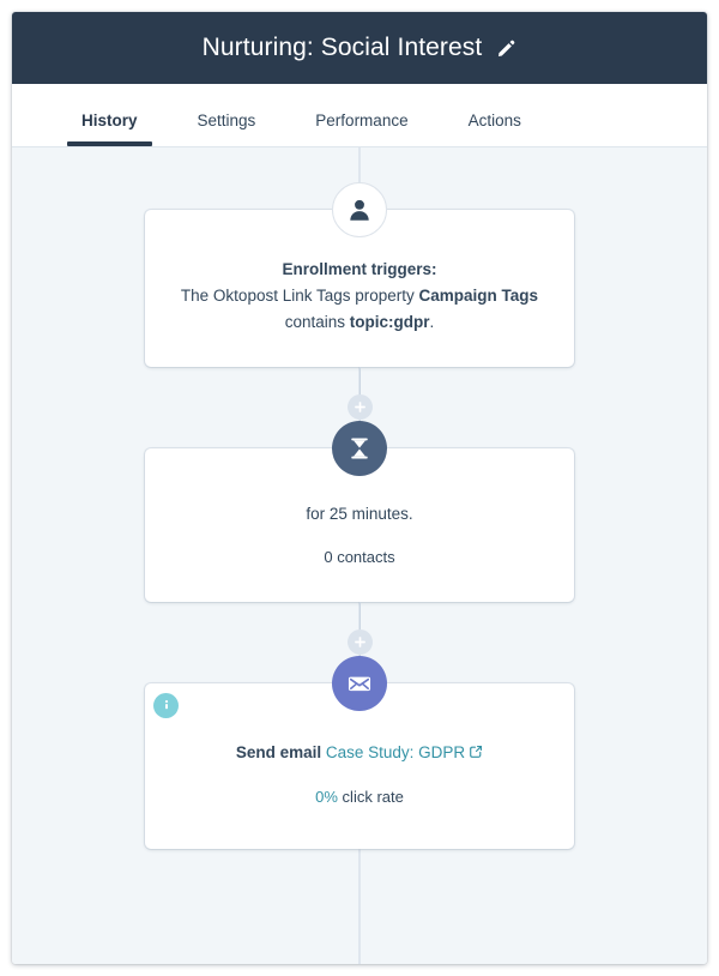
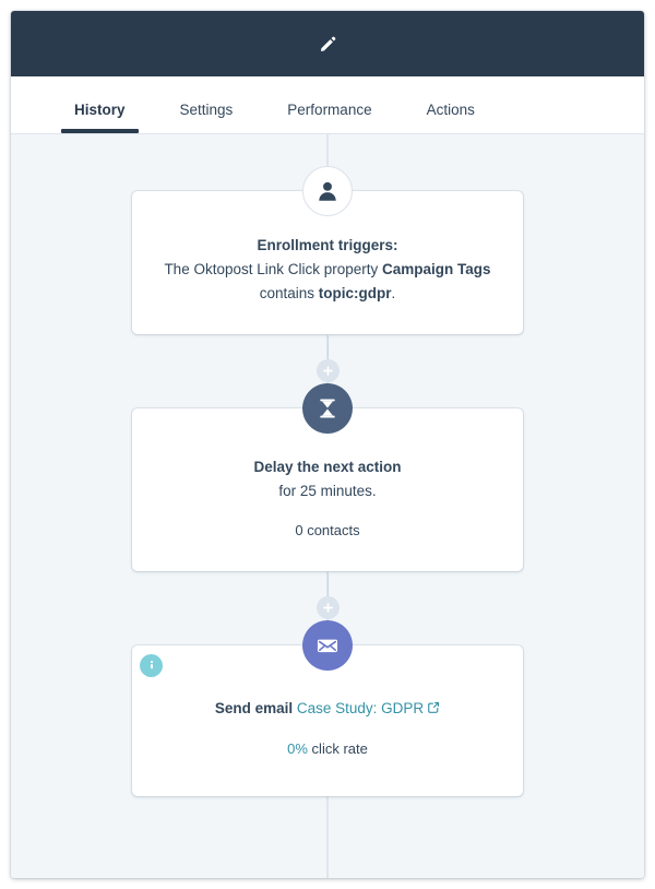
- Nurturing: Social Interest
  History
  Settings
  Performance
  Actions
  Enrollment triggers:
- The Oktopost Link Tags property Campaign Tags
+ The Oktopost Link Click property Campaign Tags
  contains topic:gdpr.
+ Delay the next action
  for 25 minutes.
  0 contacts
  Send email Case Study: GDPR
  0% click rate
